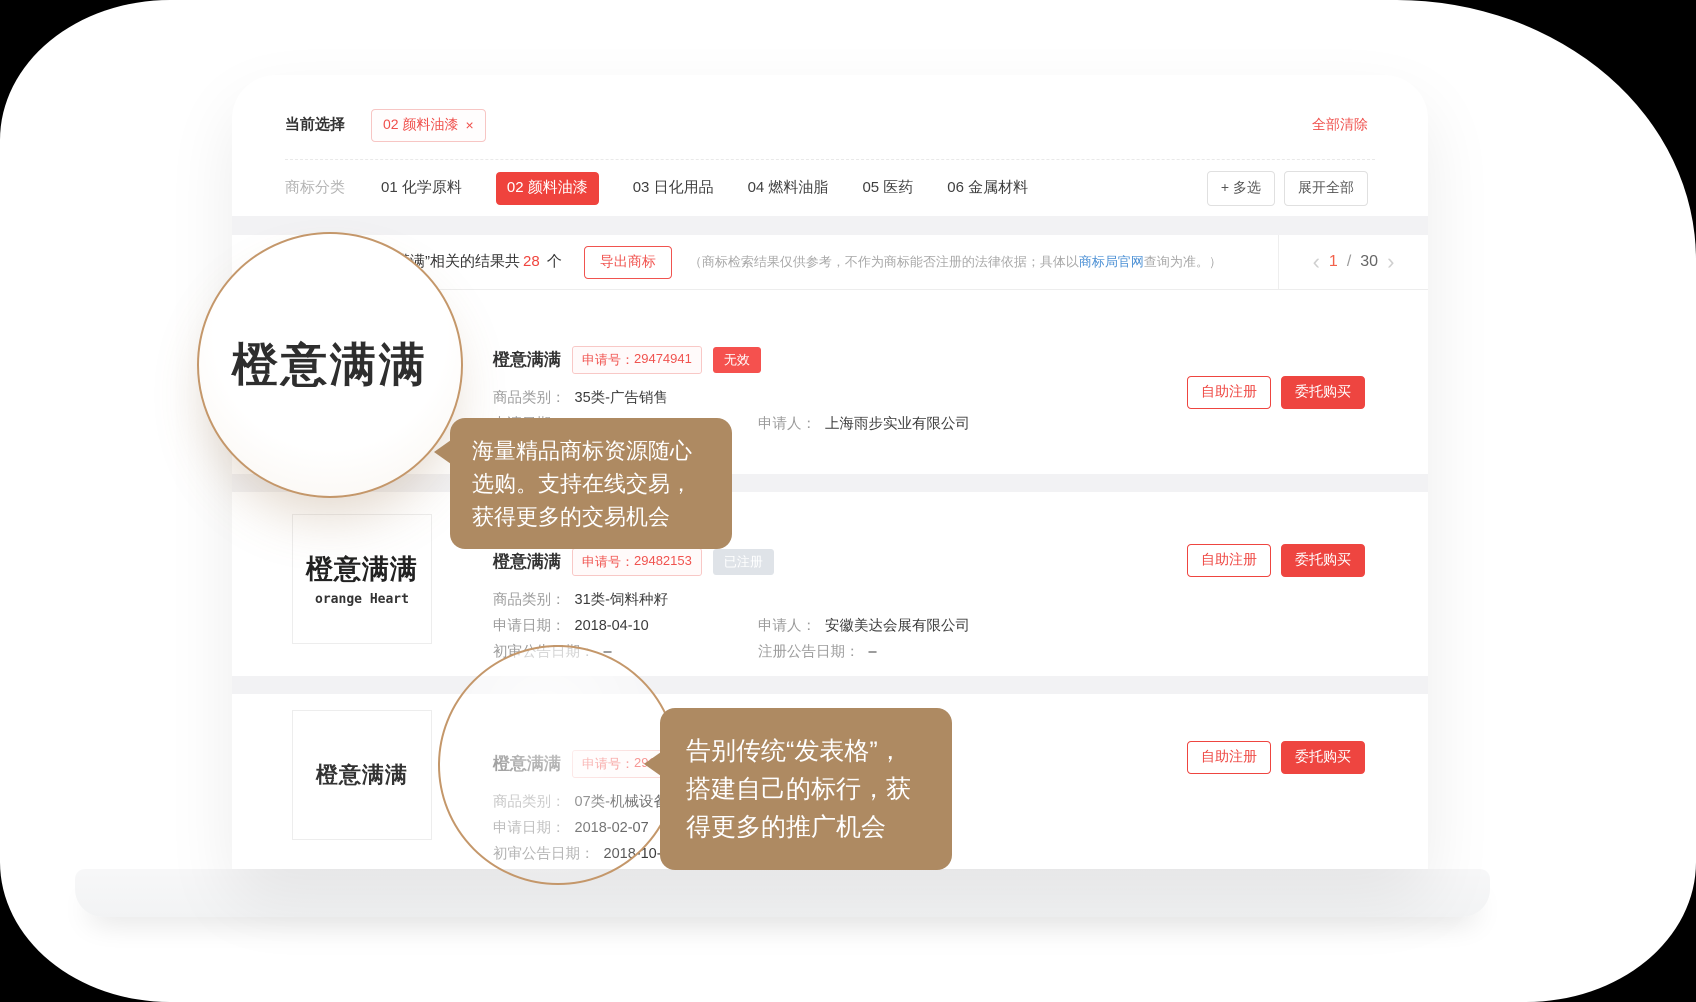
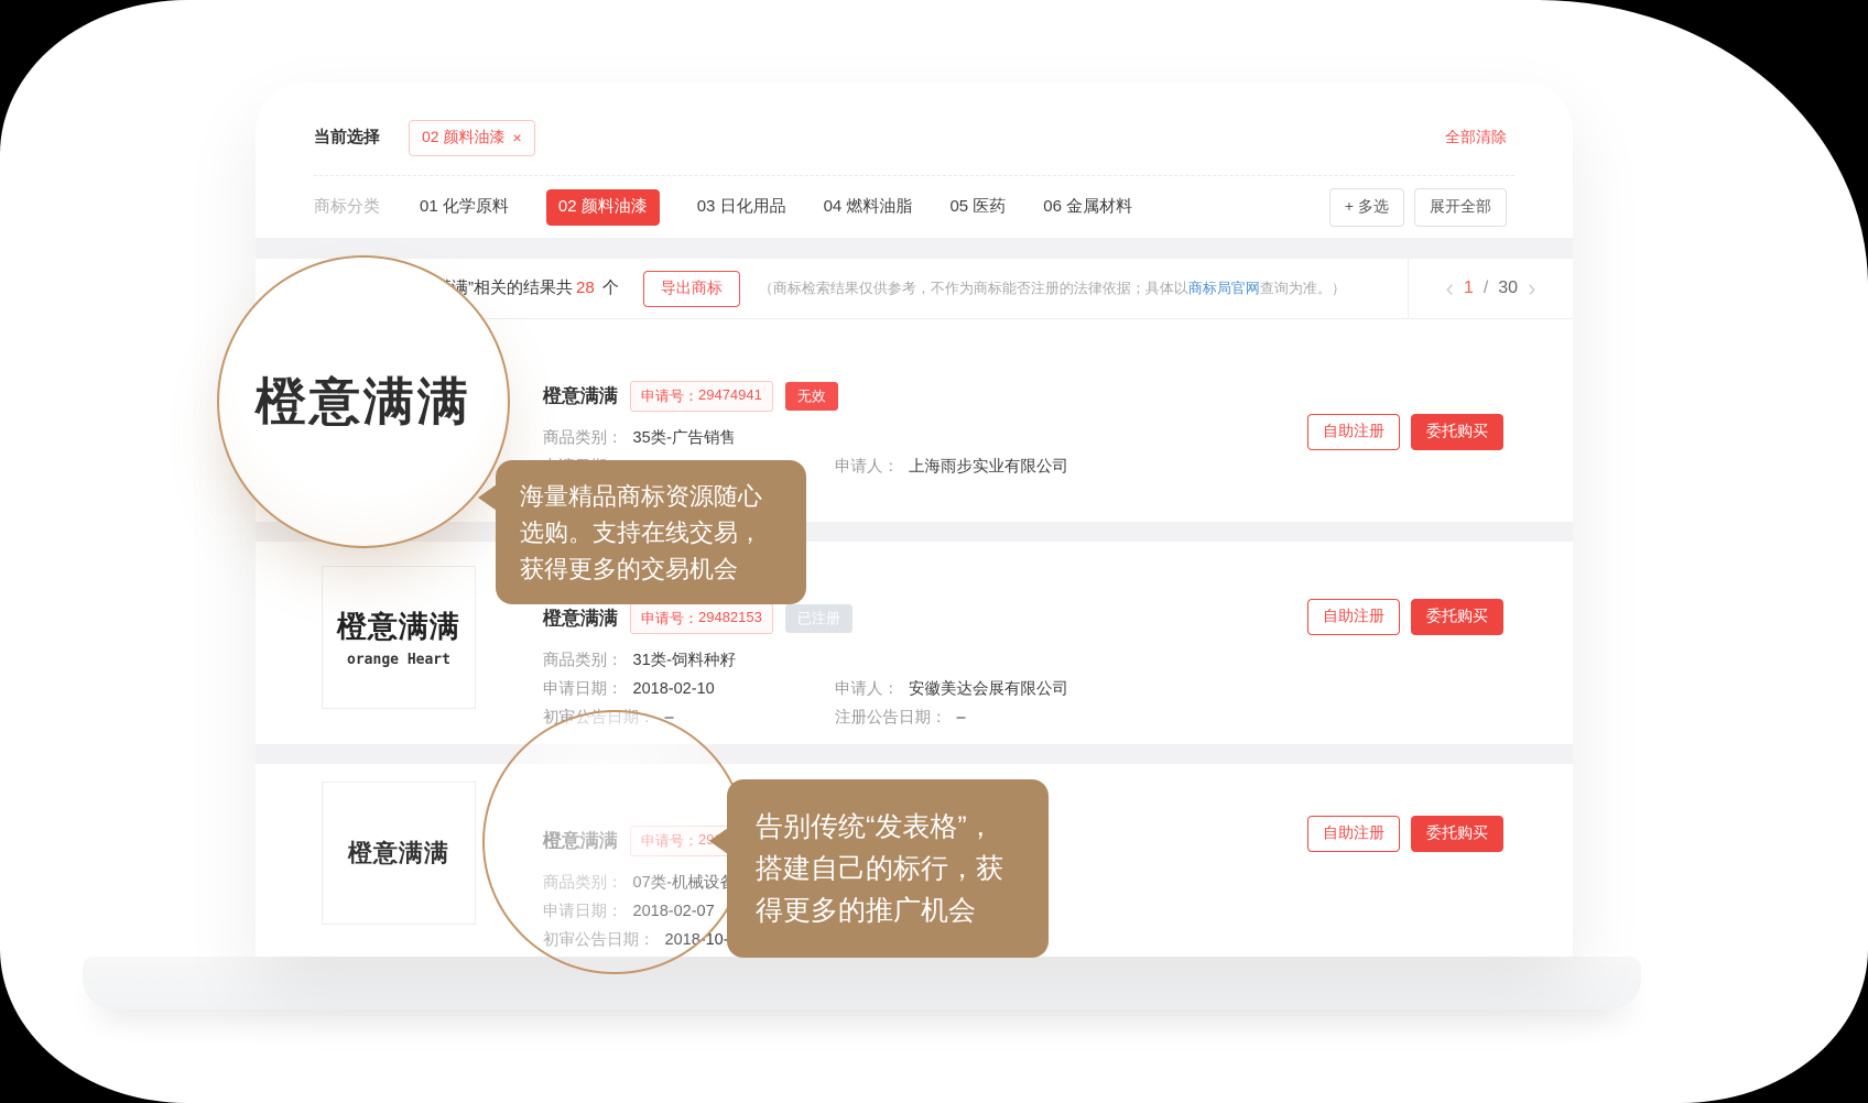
  当前选择
  02 颜料油漆
  ×
  全部清除
  商标分类
  01 化学原料
  02 颜料油漆
  03 日化用品
  04 燃料油脂
  05 医药
  06 金属材料
  + 多选
  展开全部
  导出商标
  （商标检索结果仅供参考，不作为商标能否注册的法律依据；具体以商标局官网查询为准。）
  ‹
  1
  /
  30
  ›
  橙意满满
  申请号：
  29474941
  无效
  商品类别：
  35类-广告销售
  申请人：
  上海雨步实业有限公司
  自助注册
  委托购买
  橙意满满
  orange Heart
  橙意满满
  申请号：
  29482153
  已注册
  商品类别：
  31类-饲料种籽
  申请日期：
- 2018-04-10
+ 2018-02-10
  申请人：
  安徽美达会展有限公司
  –
  注册公告日期：
  –
  自助注册
  委托购买
  橙意满满
  自助注册
  委托购买
  橙意满满
  海量精品商标资源随心选购。支持在线交易，获得更多的交易机会
  告别传统“发表格”，搭建自己的标行，获得更多的推广机会
